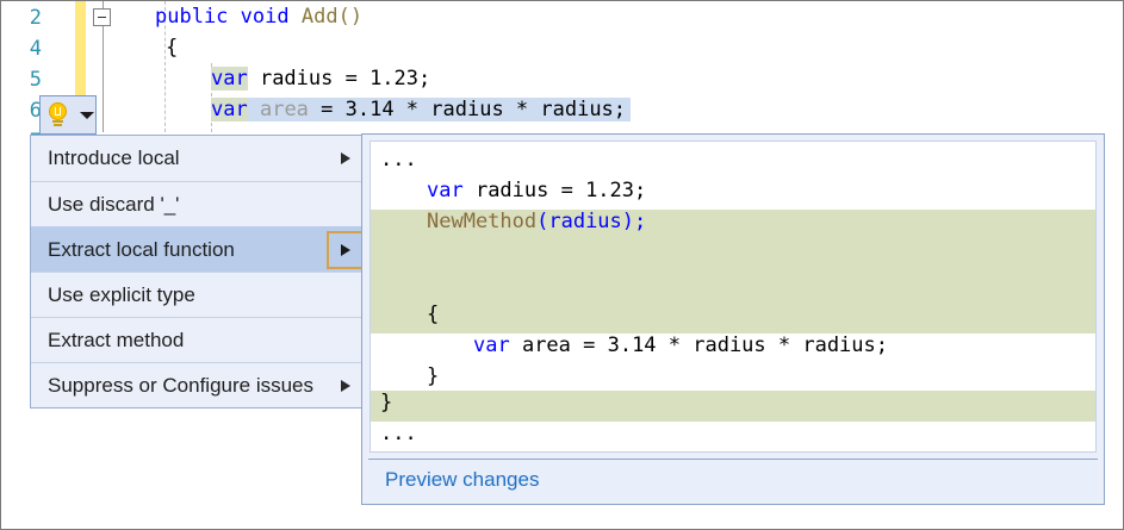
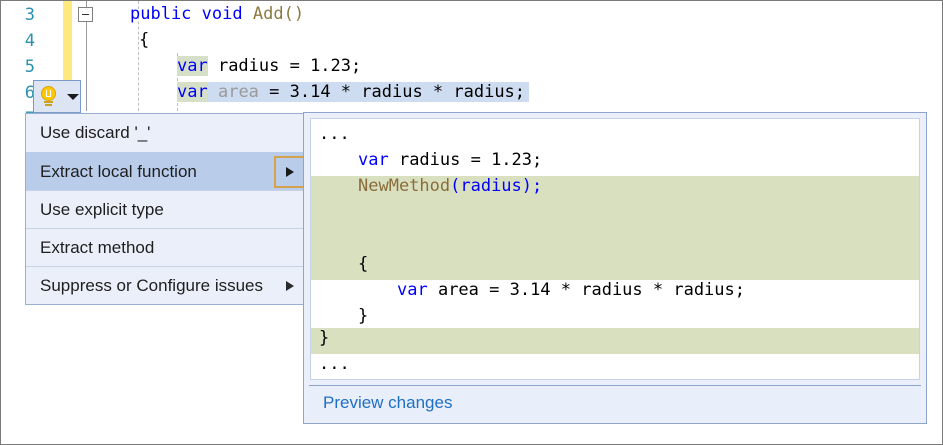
- 2
+ 3
  4
  5
  6
  public void Add()
  {
  var radius = 1.23;
  var area = 3.14 * radius * radius;
- Introduce local
  Use discard '_'
  Extract local function
  Use explicit type
  Extract method
  Suppress or Configure issues
  ...
  var radius = 1.23;
  NewMethod(radius);
  {
  var area = 3.14 * radius * radius;
  }
  }
  ...
  Preview changes
